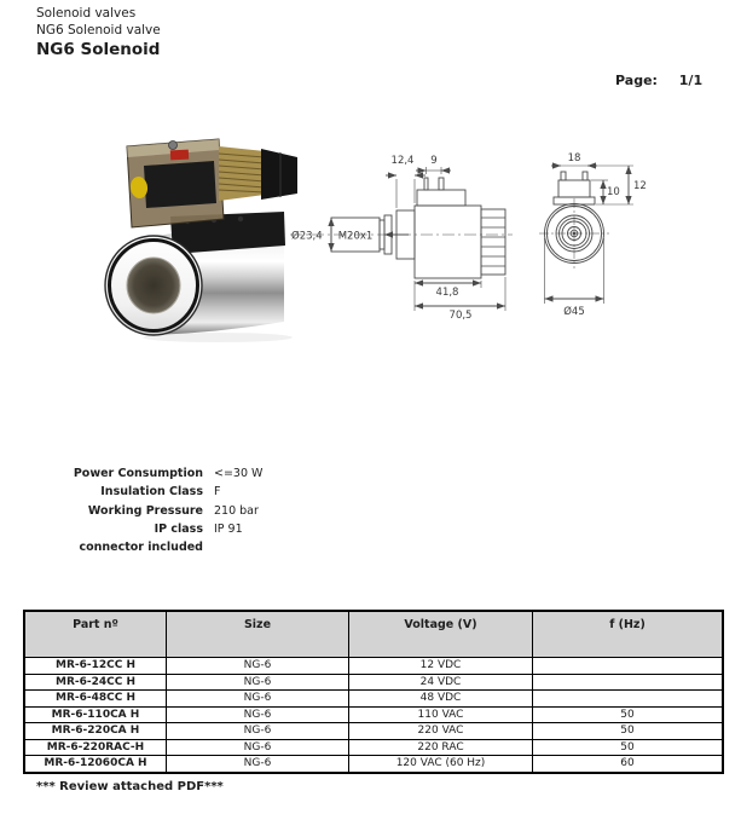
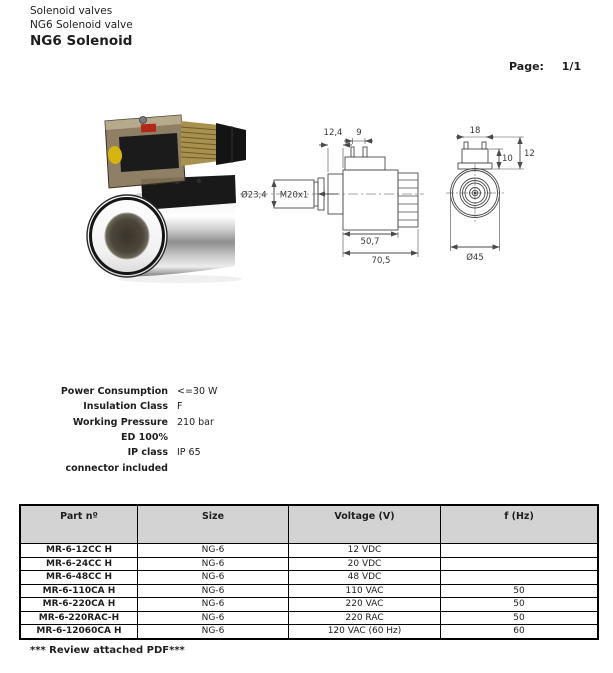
  Solenoid valves
  NG6 Solenoid valve
  NG6 Solenoid
  Page: 1/1
  Ø23,4
  M20x1
  12,4
  9
- 41,8
+ 50,7
  70,5
  18
  10
  12
  Ø45
  Power Consumption
  <=30 W
  Insulation Class
  F
  Working Pressure
  210 bar
+ ED 100%
  IP class
- IP 91
+ IP 65
  connector included
  Part nº	Size	Voltage (V)	f (Hz)
  MR-6-12CC H	NG-6	12 VDC
- MR-6-24CC H	NG-6	24 VDC
+ MR-6-24CC H	NG-6	20 VDC
  MR-6-48CC H	NG-6	48 VDC
  MR-6-110CA H	NG-6	110 VAC	50
  MR-6-220CA H	NG-6	220 VAC	50
  MR-6-220RAC-H	NG-6	220 RAC	50
  MR-6-12060CA H	NG-6	120 VAC (60 Hz)	60
  *** Review attached PDF***
